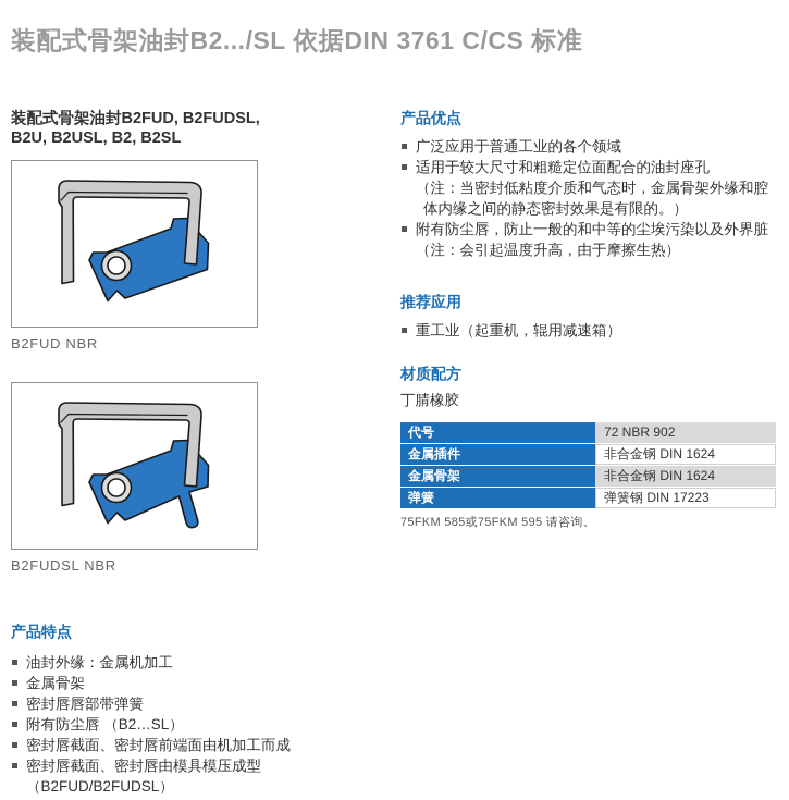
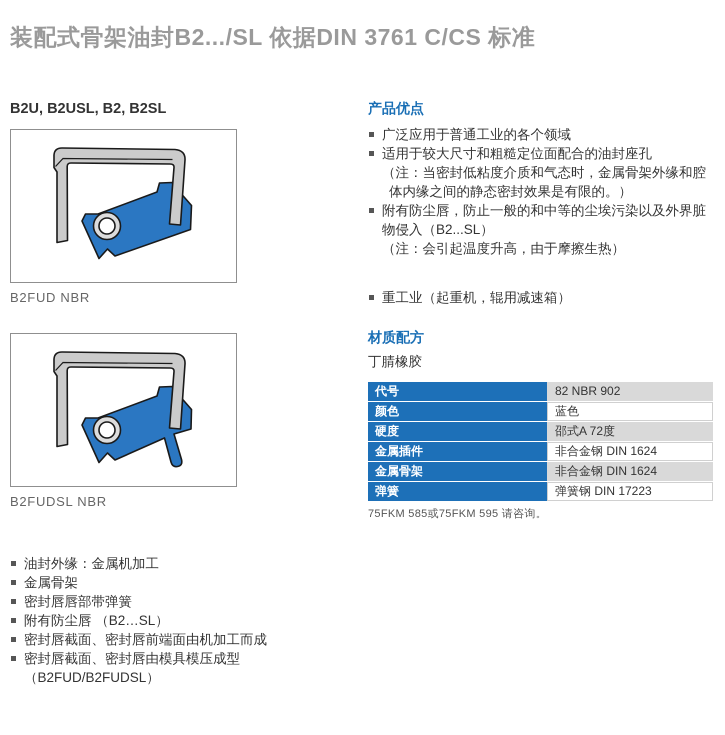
  装配式骨架油封B2.../SL 依据DIN 3761 C/CS 标准
- 装配式骨架油封B2FUD, B2FUDSL,
  B2U, B2USL, B2, B2SL
  B2FUD NBR
  B2FUDSL NBR
- 产品特点
  油封外缘：金属机加工
  金属骨架
  密封唇唇部带弹簧
  附有防尘唇 （B2…SL）
  密封唇截面、密封唇前端面由机加工而成
  密封唇截面、密封唇由模具模压成型
  （B2FUD/B2FUDSL）
  产品优点
  广泛应用于普通工业的各个领域
  适用于较大尺寸和粗糙定位面配合的油封座孔
  （注：当密封低粘度介质和气态时，金属骨架外缘和腔
  体内缘之间的静态密封效果是有限的。）
  附有防尘唇，防止一般的和中等的尘埃污染以及外界脏
+ 物侵入（B2...SL）
  （注：会引起温度升高，由于摩擦生热）
- 推荐应用
  重工业（起重机，辊用减速箱）
  材质配方
  丁腈橡胶
- 代号	72 NBR 902
+ 代号	82 NBR 902
+ 颜色	蓝色
+ 硬度	邵式A 72度
  金属插件	非合金钢 DIN 1624
  金属骨架	非合金钢 DIN 1624
  弹簧	弹簧钢 DIN 17223
  75FKM 585或75FKM 595 请咨询。
